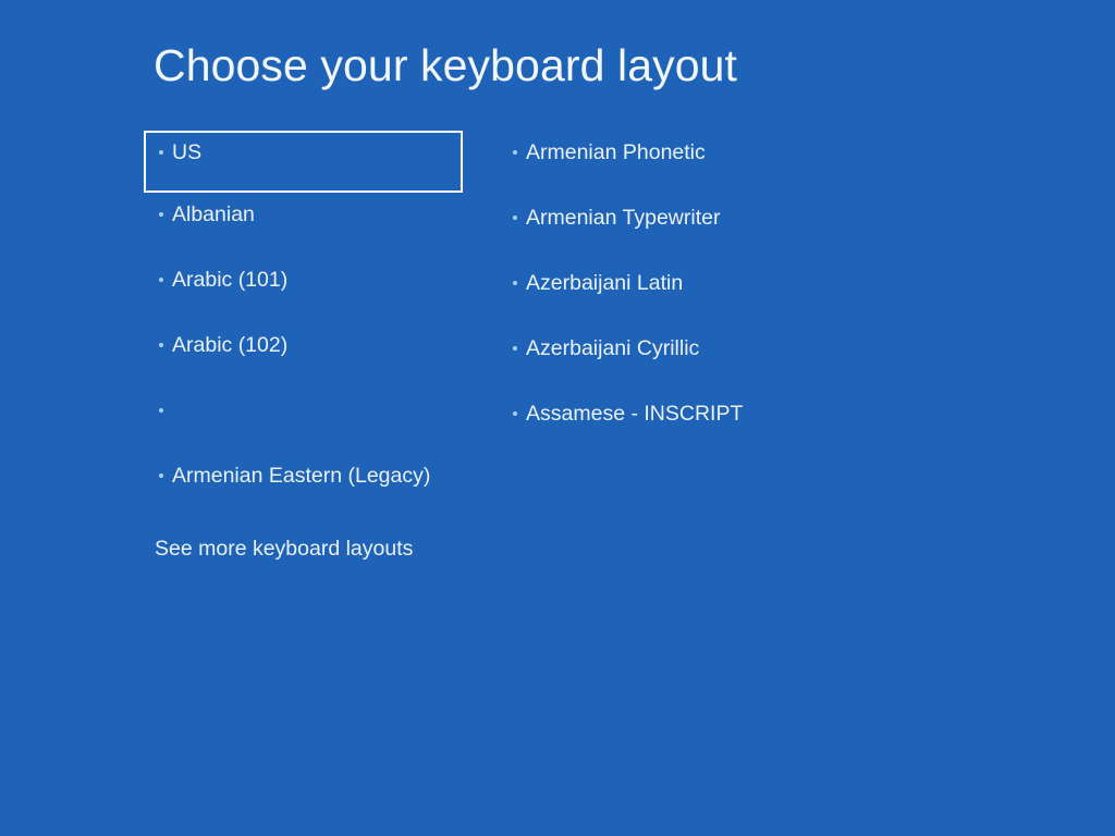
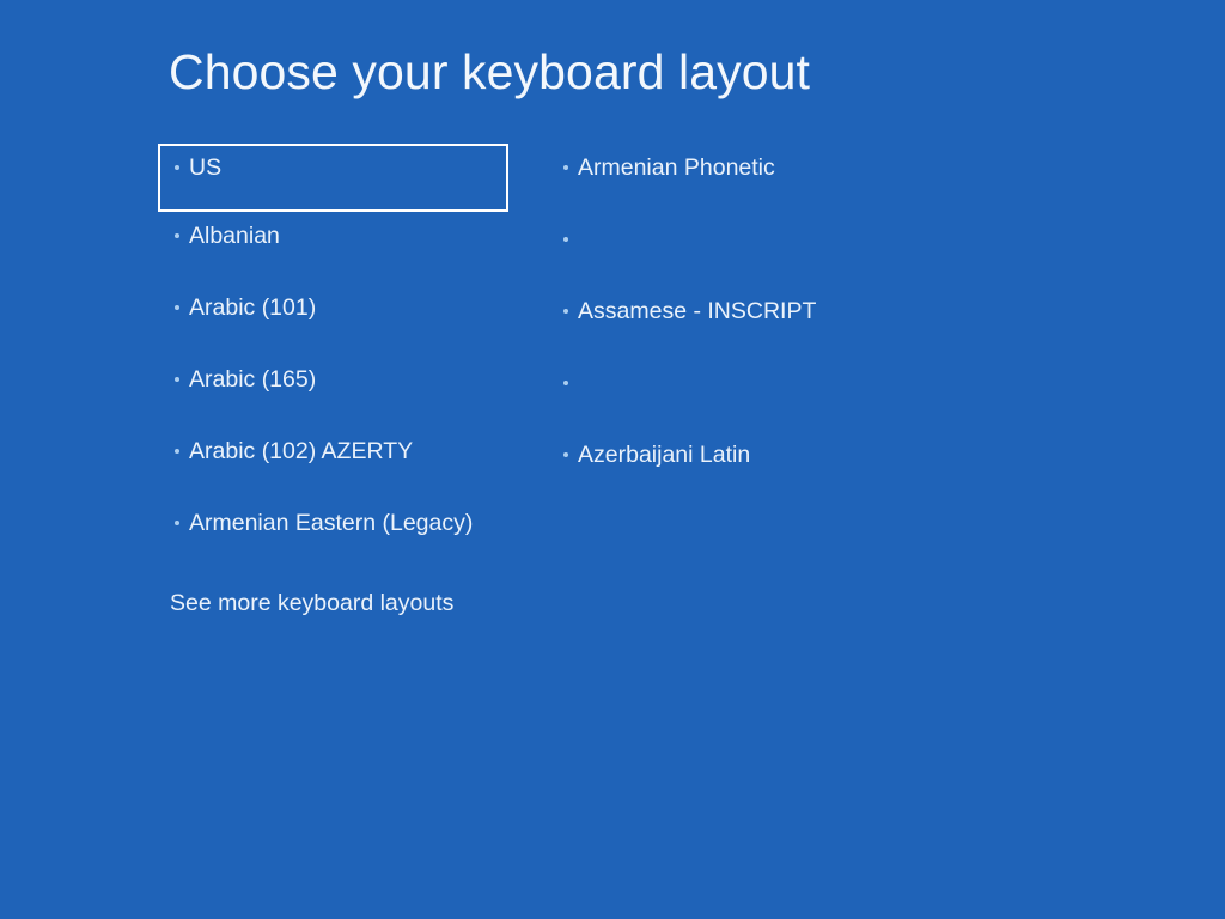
  Choose your keyboard layout
  US
  Albanian
  Arabic (101)
- Arabic (102)
+ Arabic (165)
+ Arabic (102) AZERTY
  Armenian Eastern (Legacy)
  Armenian Phonetic
- Armenian Typewriter
- Azerbaijani Latin
+ Assamese - INSCRIPT
- Azerbaijani Cyrillic
- Assamese - INSCRIPT
+ Azerbaijani Latin
  See more keyboard layouts
